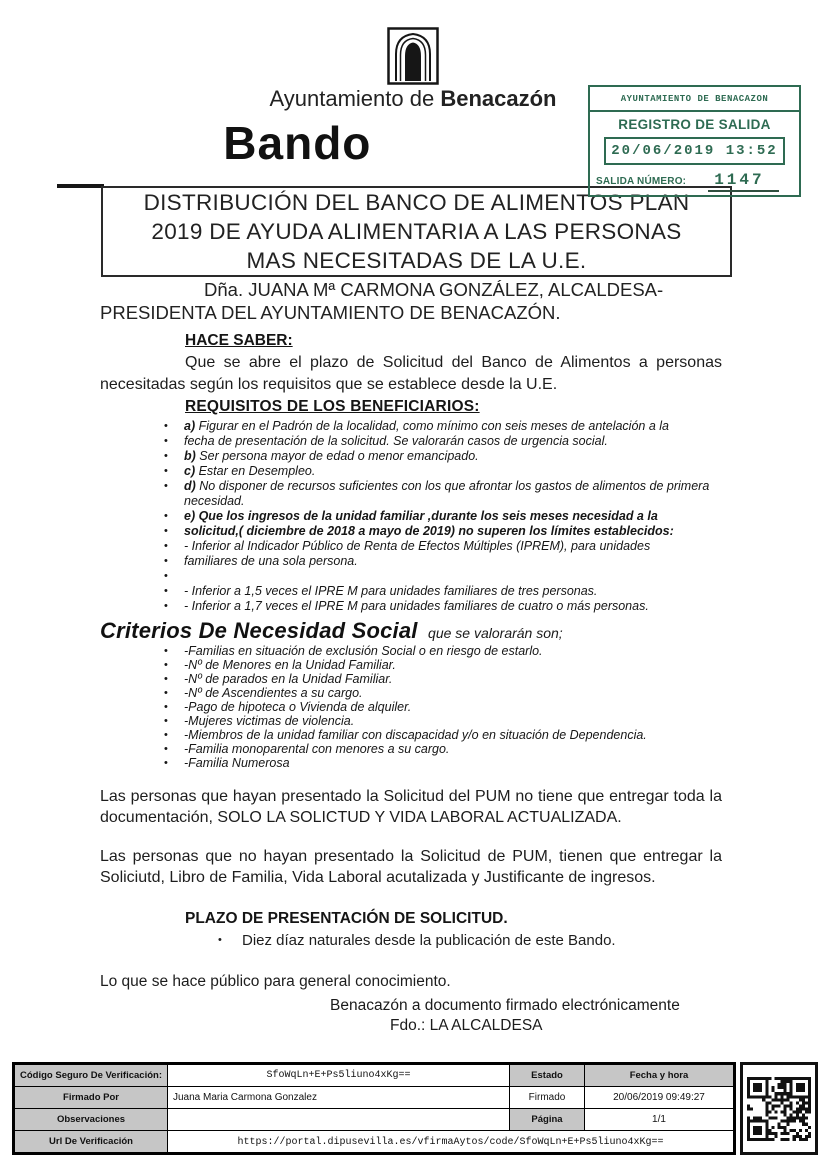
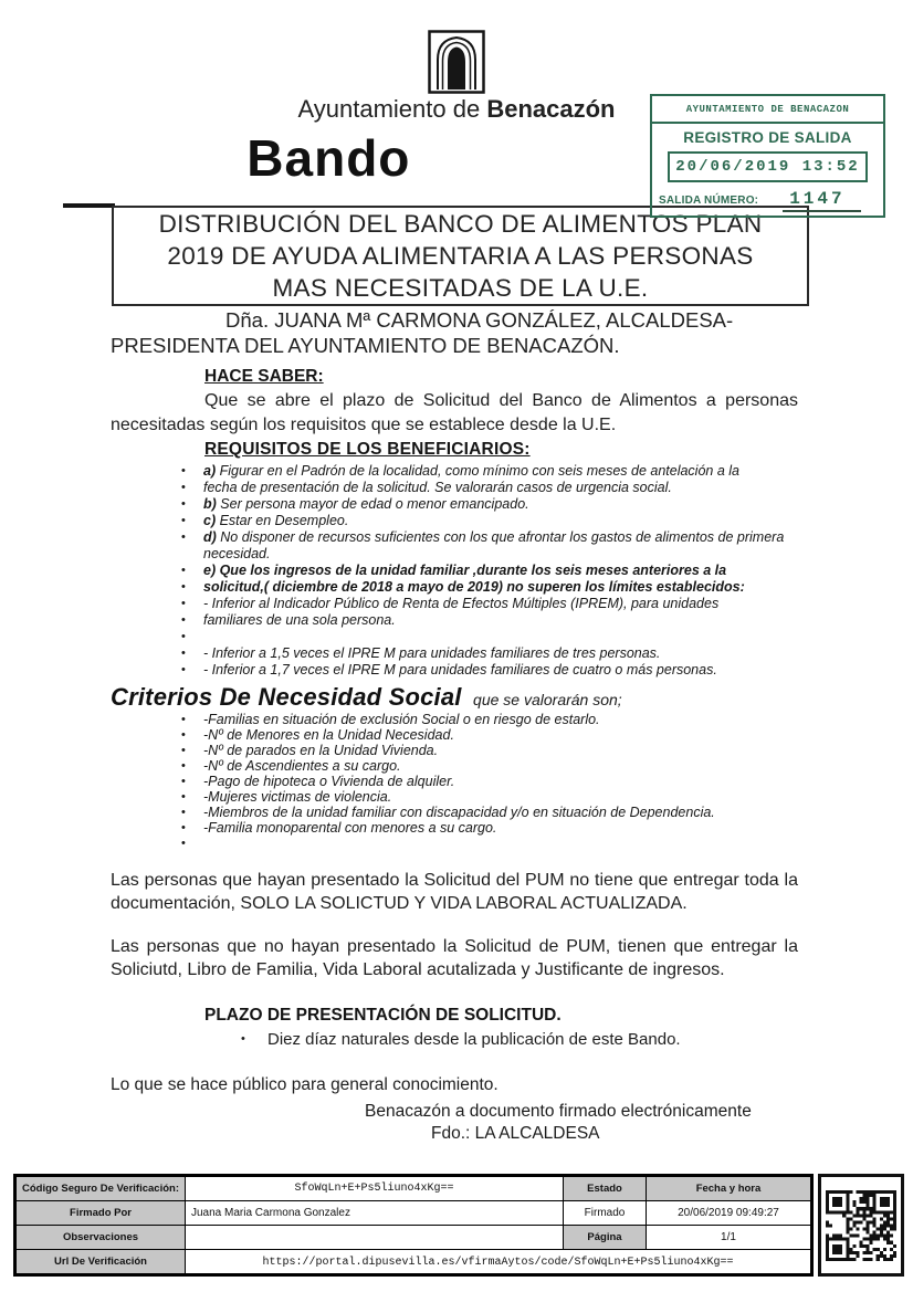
  Ayuntamiento de Benacazón
  Bando
  AYUNTAMIENTO DE BENACAZON
  REGISTRO DE SALIDA
  20/06/2019 13:52
  SALIDA NÚMERO:
  1147
  DISTRIBUCIÓN DEL BANCO DE ALIMENTOS PLAN
  2019 DE AYUDA ALIMENTARIA A LAS PERSONAS
  MAS NECESITADAS DE LA U.E.
  Dña. JUANA Mª CARMONA GONZÁLEZ, ALCALDESA-
  PRESIDENTA DEL AYUNTAMIENTO DE BENACAZÓN.
  HACE SABER:
  Que se abre el plazo de Solicitud del Banco de Alimentos a personas necesitadas según los requisitos que se establece desde la U.E.
  REQUISITOS DE LOS BENEFICIARIOS:
  •
  a) Figurar en el Padrón de la localidad, como mínimo con seis meses de antelación a la
  •
  fecha de presentación de la solicitud. Se valorarán casos de urgencia social.
  •
  b) Ser persona mayor de edad o menor emancipado.
  •
  c) Estar en Desempleo.
  •
  d) No disponer de recursos suficientes con los que afrontar los gastos de alimentos de primera necesidad.
  •
- e) Que los ingresos de la unidad familiar ,durante los seis meses necesidad a la
+ e) Que los ingresos de la unidad familiar ,durante los seis meses anteriores a la
  •
  solicitud,( diciembre de 2018 a mayo de 2019) no superen los límites establecidos:
  •
  - Inferior al Indicador Público de Renta de Efectos Múltiples (IPREM), para unidades
  •
  familiares de una sola persona.
  •
  •
  - Inferior a 1,5 veces el IPRE M para unidades familiares de tres personas.
  •
  - Inferior a 1,7 veces el IPRE M para unidades familiares de cuatro o más personas.
  Criterios De Necesidad Social que se valorarán son;
  •
  -Familias en situación de exclusión Social o en riesgo de estarlo.
  •
- -Nº de Menores en la Unidad Familiar.
+ -Nº de Menores en la Unidad Necesidad.
  •
- -Nº de parados en la Unidad Familiar.
+ -Nº de parados en la Unidad Vivienda.
  •
  -Nº de Ascendientes a su cargo.
  •
  -Pago de hipoteca o Vivienda de alquiler.
  •
  -Mujeres victimas de violencia.
  •
  -Miembros de la unidad familiar con discapacidad y/o en situación de Dependencia.
  •
  -Familia monoparental con menores a su cargo.
  •
- -Familia Numerosa
  Las personas que hayan presentado la Solicitud del PUM no tiene que entregar toda la documentación, SOLO LA SOLICTUD Y VIDA LABORAL ACTUALIZADA.
  Las personas que no hayan presentado la Solicitud de PUM, tienen que entregar la Soliciutd, Libro de Familia, Vida Laboral acutalizada y Justificante de ingresos.
  PLAZO DE PRESENTACIÓN DE SOLICITUD.
  •
  Diez díaz naturales desde la publicación de este Bando.
  Lo que se hace público para general conocimiento.
  Benacazón a documento firmado electrónicamente
  Fdo.: LA ALCALDESA
  Código Seguro De Verificación:
  SfoWqLn+E+Ps5liuno4xKg==
  Estado
  Fecha y hora
  Firmado Por
  Juana Maria Carmona Gonzalez
  Firmado
  20/06/2019 09:49:27
  Observaciones
  Página
  1/1
  Url De Verificación
  https://portal.dipusevilla.es/vfirmaAytos/code/SfoWqLn+E+Ps5liuno4xKg==
